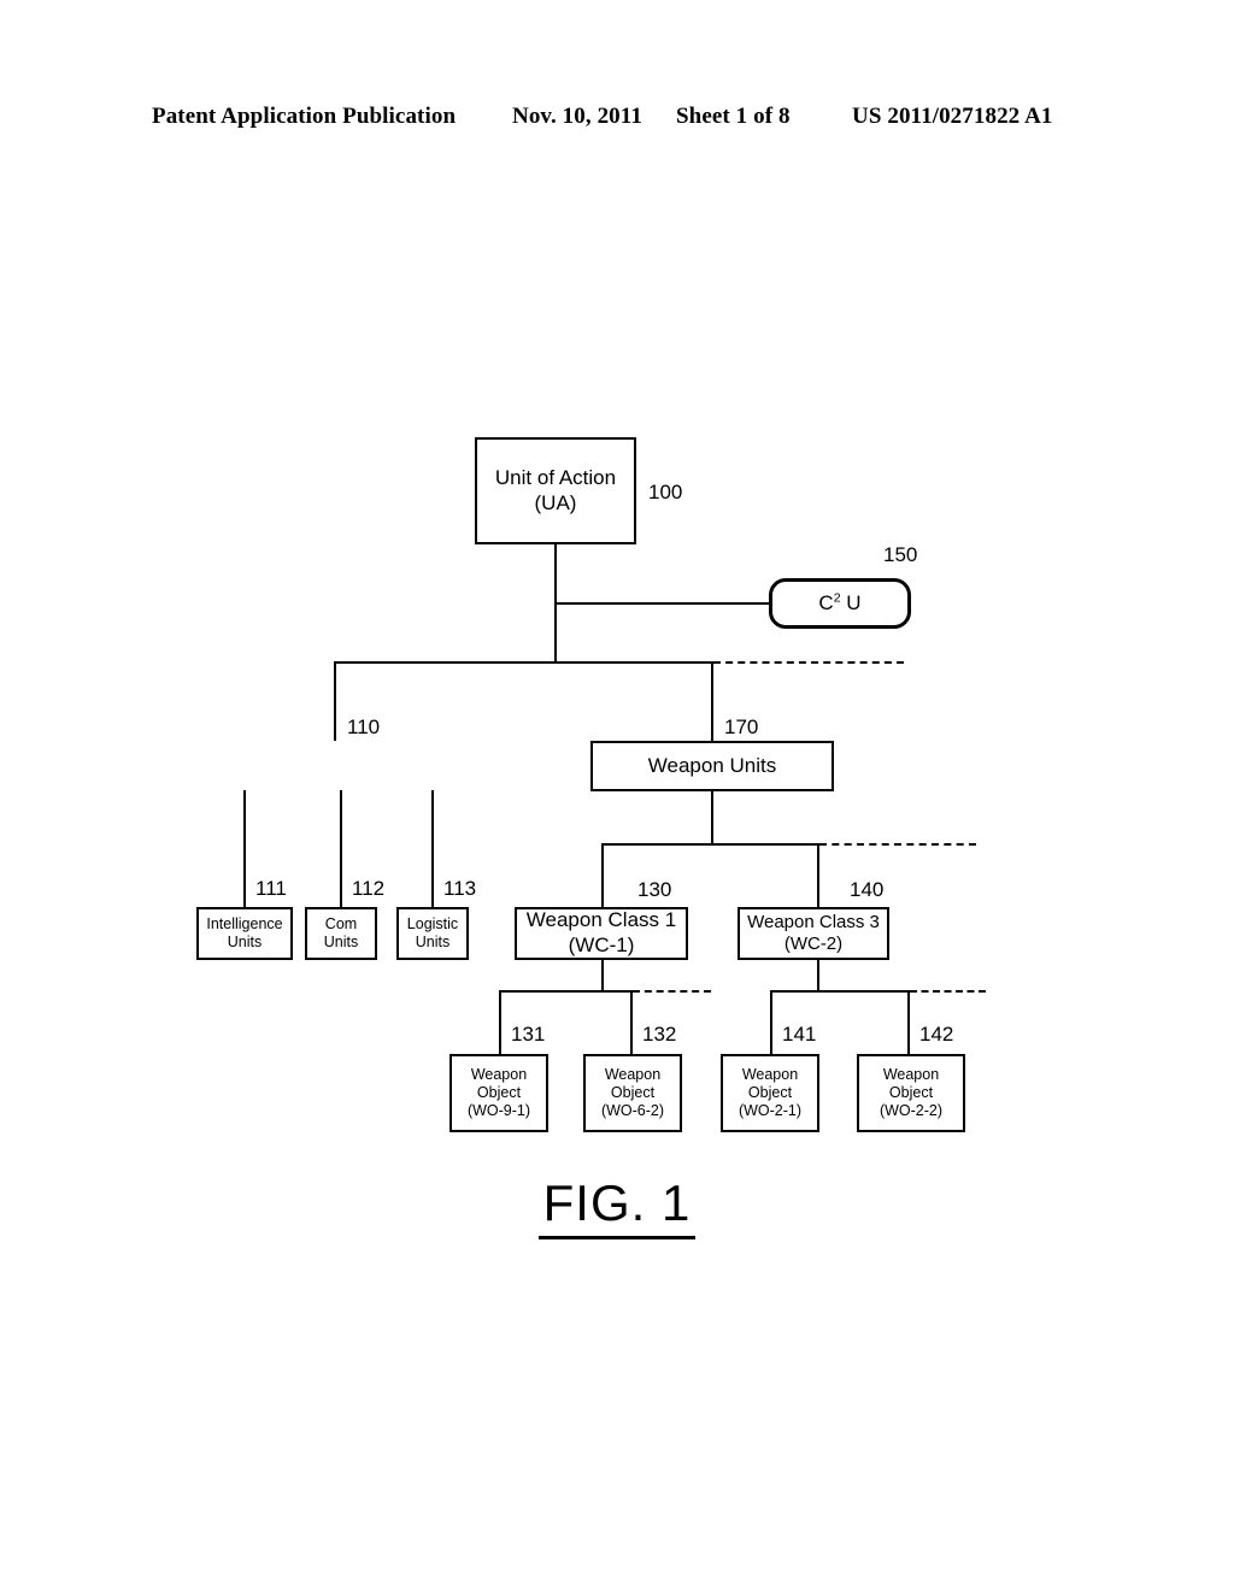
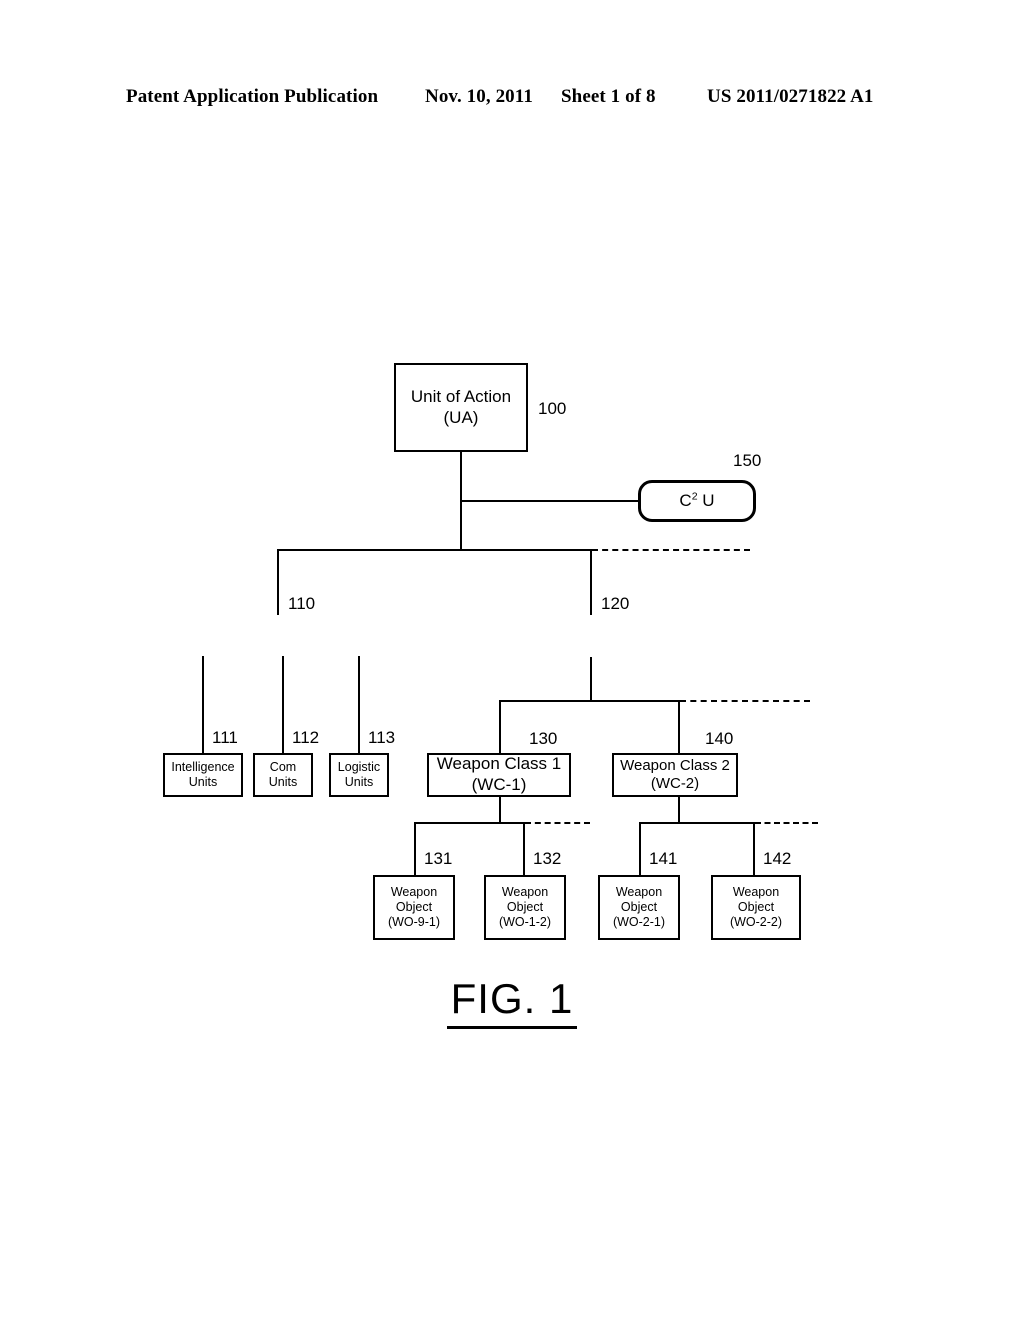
  Patent Application Publication
  Nov. 10, 2011
  Sheet 1 of 8
  US 2011/0271822 A1
  Unit of Action
  (UA)
  100
  C2 U
  150
  110
- Weapon Units
- 170
+ 120
  Intelligence
  Units
  111
  Com
  Units
  112
  Logistic
  Units
  113
  Weapon Class 1
  (WC-1)
  130
- Weapon Class 3
+ Weapon Class 2
  (WC-2)
  140
  Weapon
  Object
  (WO-9-1)
  131
  Weapon
  Object
- (WO-6-2)
+ (WO-1-2)
  132
  Weapon
  Object
  (WO-2-1)
  141
  Weapon
  Object
  (WO-2-2)
  142
  FIG. 1
